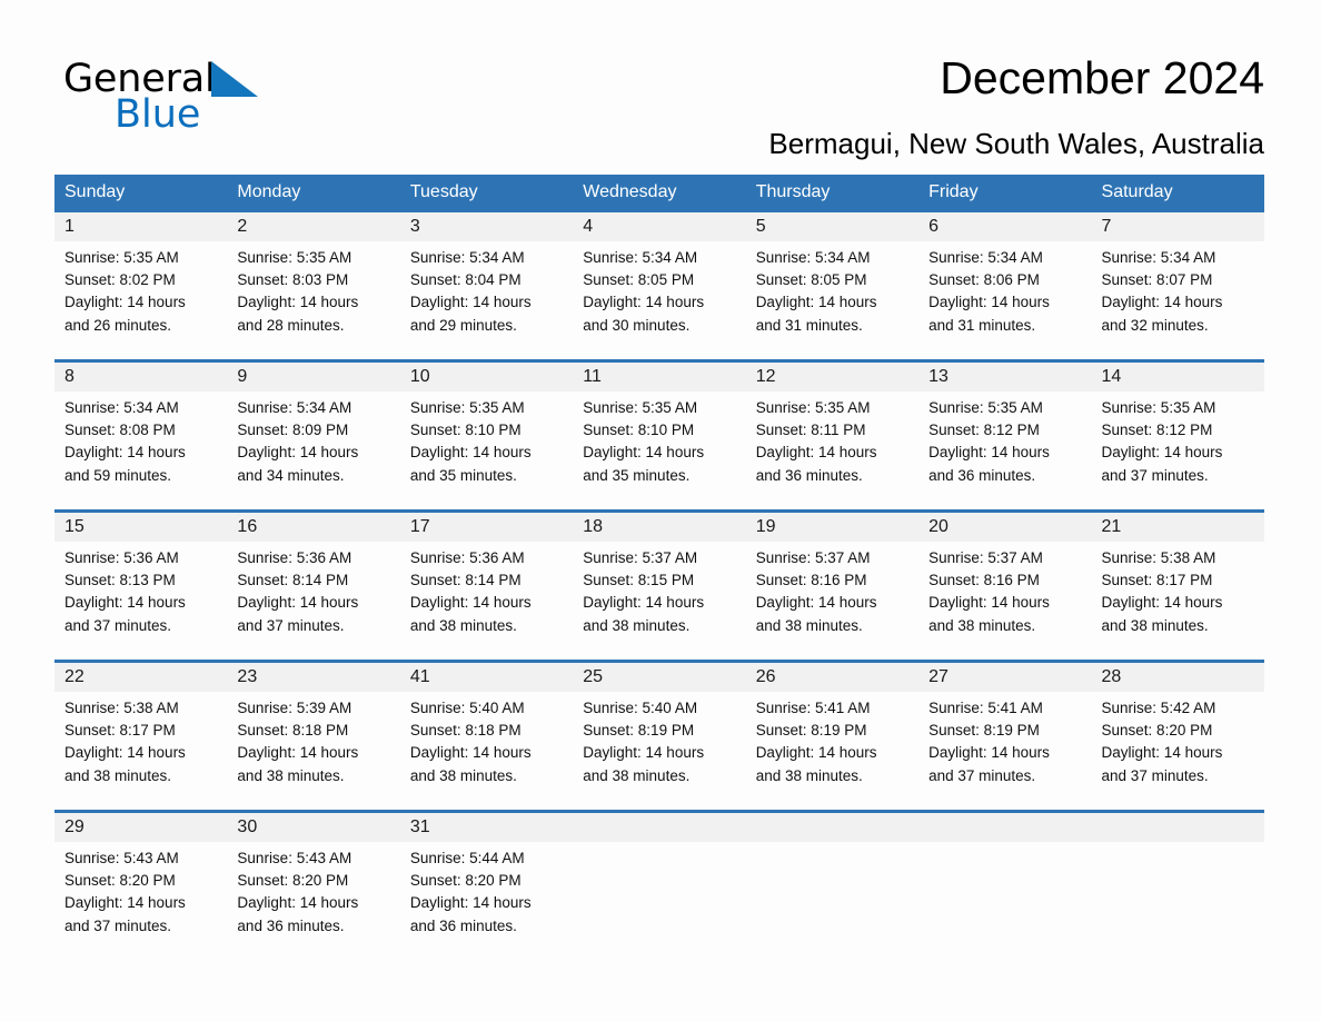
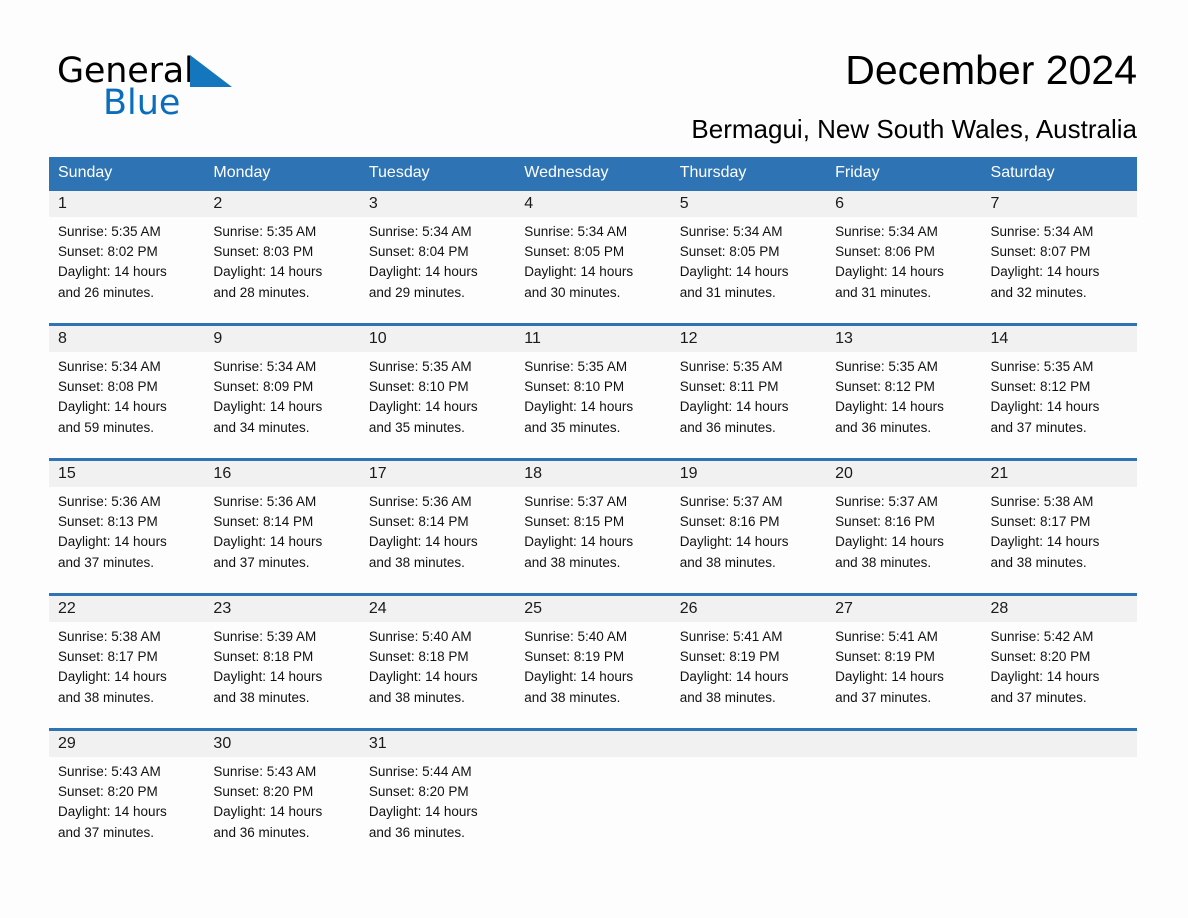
  General
  Blue
  December 2024
  Bermagui, New South Wales, Australia
  Sunday
  Monday
  Tuesday
  Wednesday
  Thursday
  Friday
  Saturday
  1
  Sunrise: 5:35 AM
  Sunset: 8:02 PM
  Daylight: 14 hours
  and 26 minutes.
  2
  Sunrise: 5:35 AM
  Sunset: 8:03 PM
  Daylight: 14 hours
  and 28 minutes.
  3
  Sunrise: 5:34 AM
  Sunset: 8:04 PM
  Daylight: 14 hours
  and 29 minutes.
  4
  Sunrise: 5:34 AM
  Sunset: 8:05 PM
  Daylight: 14 hours
  and 30 minutes.
  5
  Sunrise: 5:34 AM
  Sunset: 8:05 PM
  Daylight: 14 hours
  and 31 minutes.
  6
  Sunrise: 5:34 AM
  Sunset: 8:06 PM
  Daylight: 14 hours
  and 31 minutes.
  7
  Sunrise: 5:34 AM
  Sunset: 8:07 PM
  Daylight: 14 hours
  and 32 minutes.
  8
  Sunrise: 5:34 AM
  Sunset: 8:08 PM
  Daylight: 14 hours
  and 59 minutes.
  9
  Sunrise: 5:34 AM
  Sunset: 8:09 PM
  Daylight: 14 hours
  and 34 minutes.
  10
  Sunrise: 5:35 AM
  Sunset: 8:10 PM
  Daylight: 14 hours
  and 35 minutes.
  11
  Sunrise: 5:35 AM
  Sunset: 8:10 PM
  Daylight: 14 hours
  and 35 minutes.
  12
  Sunrise: 5:35 AM
  Sunset: 8:11 PM
  Daylight: 14 hours
  and 36 minutes.
  13
  Sunrise: 5:35 AM
  Sunset: 8:12 PM
  Daylight: 14 hours
  and 36 minutes.
  14
  Sunrise: 5:35 AM
  Sunset: 8:12 PM
  Daylight: 14 hours
  and 37 minutes.
  15
  Sunrise: 5:36 AM
  Sunset: 8:13 PM
  Daylight: 14 hours
  and 37 minutes.
  16
  Sunrise: 5:36 AM
  Sunset: 8:14 PM
  Daylight: 14 hours
  and 37 minutes.
  17
  Sunrise: 5:36 AM
  Sunset: 8:14 PM
  Daylight: 14 hours
  and 38 minutes.
  18
  Sunrise: 5:37 AM
  Sunset: 8:15 PM
  Daylight: 14 hours
  and 38 minutes.
  19
  Sunrise: 5:37 AM
  Sunset: 8:16 PM
  Daylight: 14 hours
  and 38 minutes.
  20
  Sunrise: 5:37 AM
  Sunset: 8:16 PM
  Daylight: 14 hours
  and 38 minutes.
  21
  Sunrise: 5:38 AM
  Sunset: 8:17 PM
  Daylight: 14 hours
  and 38 minutes.
  22
  Sunrise: 5:38 AM
  Sunset: 8:17 PM
  Daylight: 14 hours
  and 38 minutes.
  23
  Sunrise: 5:39 AM
  Sunset: 8:18 PM
  Daylight: 14 hours
  and 38 minutes.
- 41
+ 24
  Sunrise: 5:40 AM
  Sunset: 8:18 PM
  Daylight: 14 hours
  and 38 minutes.
  25
  Sunrise: 5:40 AM
  Sunset: 8:19 PM
  Daylight: 14 hours
  and 38 minutes.
  26
  Sunrise: 5:41 AM
  Sunset: 8:19 PM
  Daylight: 14 hours
  and 38 minutes.
  27
  Sunrise: 5:41 AM
  Sunset: 8:19 PM
  Daylight: 14 hours
  and 37 minutes.
  28
  Sunrise: 5:42 AM
  Sunset: 8:20 PM
  Daylight: 14 hours
  and 37 minutes.
  29
  Sunrise: 5:43 AM
  Sunset: 8:20 PM
  Daylight: 14 hours
  and 37 minutes.
  30
  Sunrise: 5:43 AM
  Sunset: 8:20 PM
  Daylight: 14 hours
  and 36 minutes.
  31
  Sunrise: 5:44 AM
  Sunset: 8:20 PM
  Daylight: 14 hours
  and 36 minutes.
